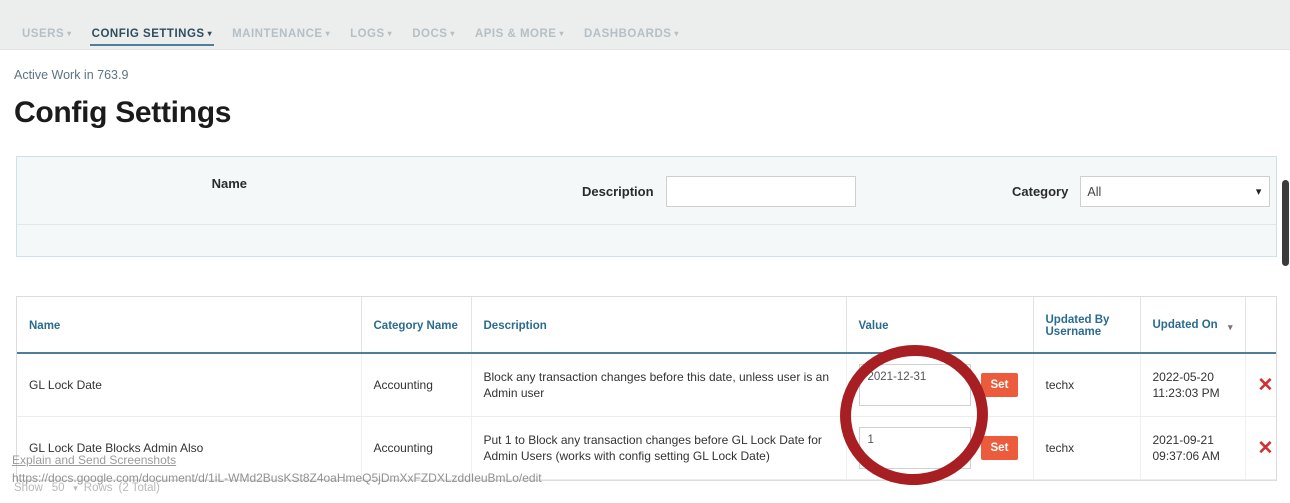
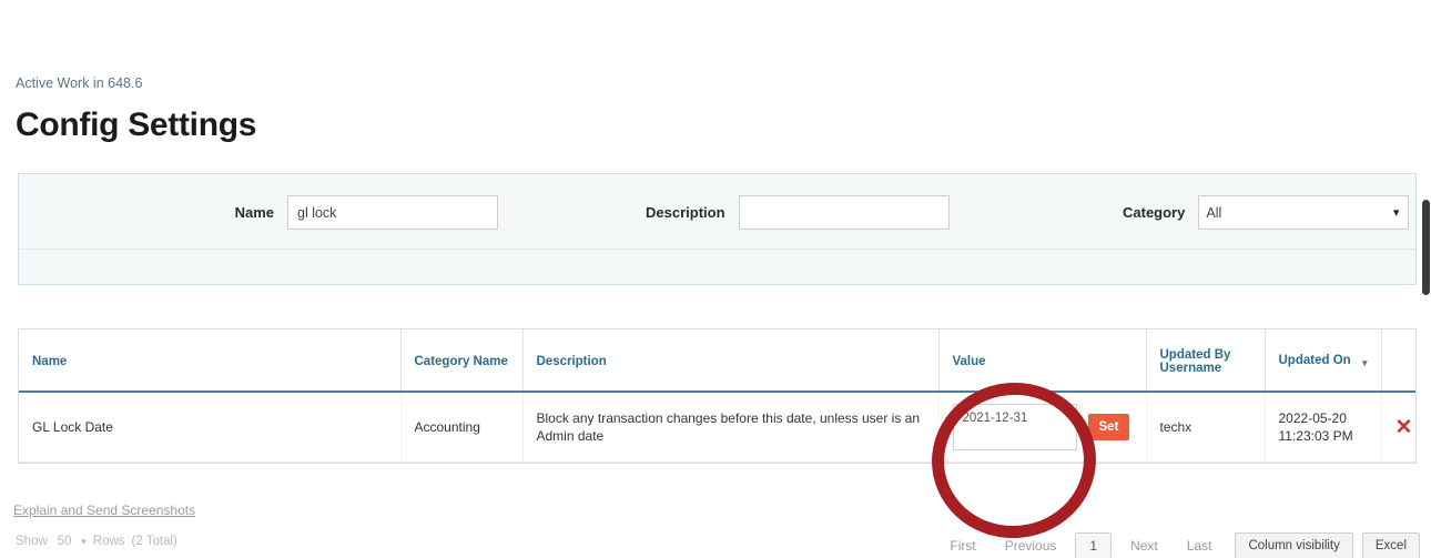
- USERS ▾
- CONFIG SETTINGS ▾
- MAINTENANCE ▾
- LOGS ▾
- DOCS ▾
- APIS & MORE ▾
- DASHBOARDS ▾
- Active Work in 763.9
+ Active Work in 648.6
  Config Settings
  Name
+ gl lock
  Description
  Category
  All
  ▾
  Name	Category Name	Description	Value	Updated By Username	Updated On ▾
- GL Lock Date	Accounting	Block any transaction changes before this date, unless user is an Admin user	2021-12-31 Set	techx	2022-05-20 11:23:03 PM	✕
+ GL Lock Date	Accounting	Block any transaction changes before this date, unless user is an Admin date	2021-12-31 Set	techx	2022-05-20 11:23:03 PM	✕
- GL Lock Date Blocks Admin Also	Accounting	Put 1 to Block any transaction changes before GL Lock Date for Admin Users (works with config setting GL Lock Date)	1 Set	techx	2021-09-21 09:37:06 AM	✕
  Show
  50
  ▾
  Rows
  (2 Total)
+ First
+ Previous
+ 1
+ Next
+ Last
+ Column visibility
+ Excel
  Explain and Send Screenshots
- https://docs.google.com/document/d/1iL-WMd2BusKSt8Z4oaHmeQ5jDmXxFZDXLzddIeuBmLo/edit
